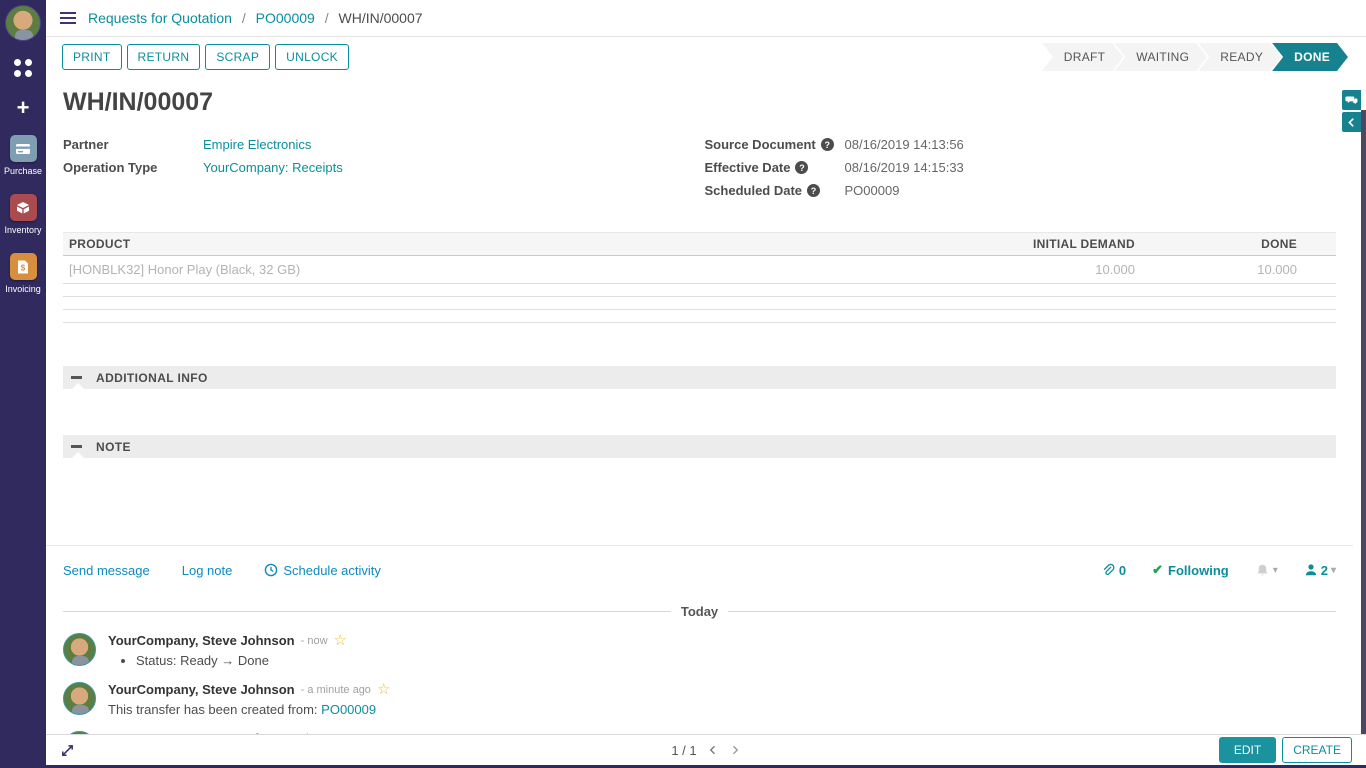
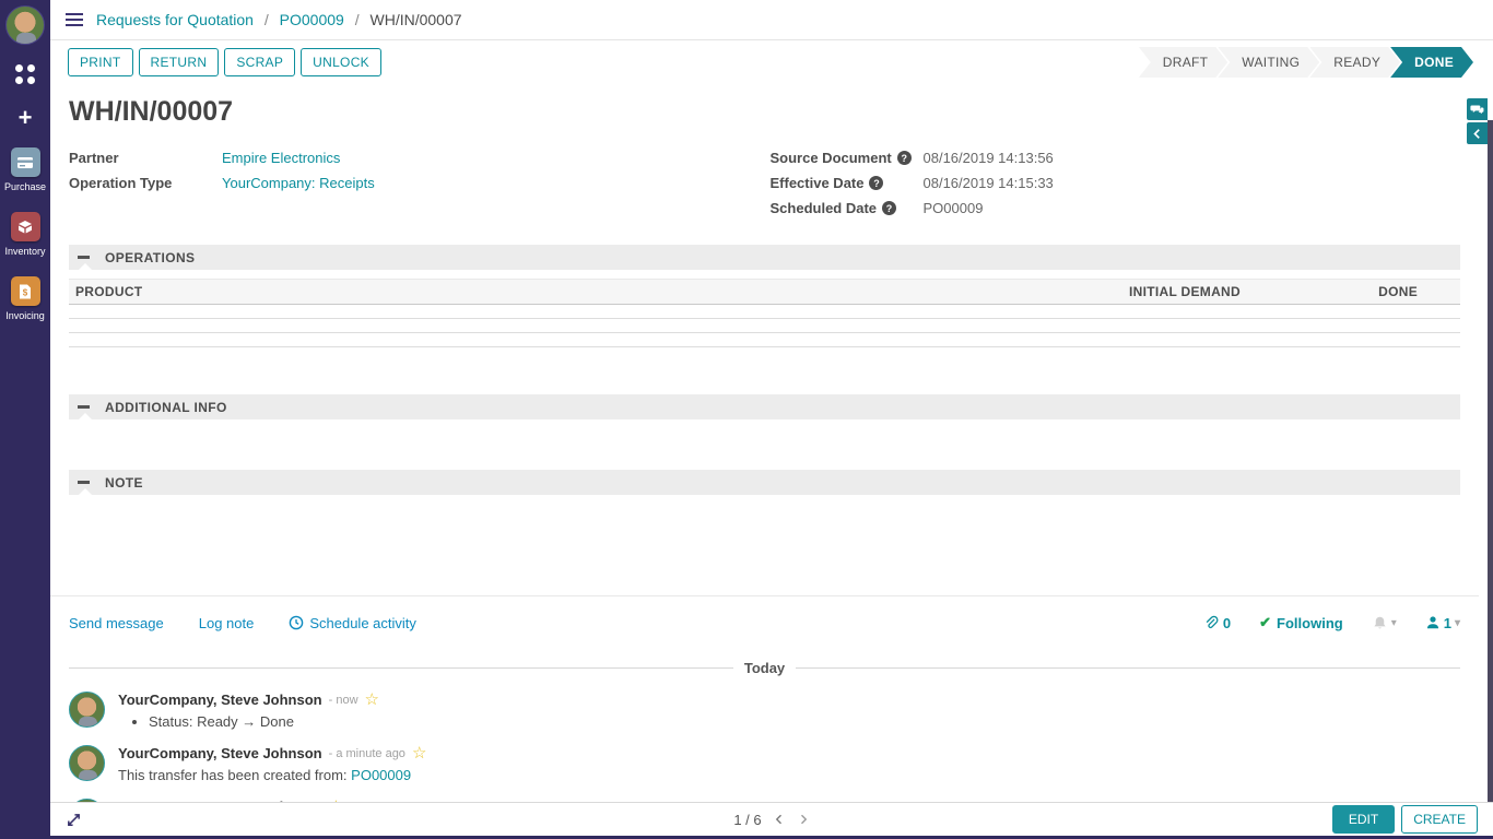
  +
  Purchase
  Inventory
  $
  Invoicing
  Requests for Quotation / PO00009 / WH/IN/00007
  PRINT
  RETURN
  SCRAP
  UNLOCK
  DRAFT
  WAITING
  READY
  DONE
  WH/IN/00007
  Partner
  Empire Electronics
  Operation Type
  YourCompany: Receipts
  Source Document
  ?
  08/16/2019 14:13:56
  Effective Date
  ?
  08/16/2019 14:15:33
  Scheduled Date
  ?
  PO00009
+ OPERATIONS
  PRODUCT	INITIAL DEMAND	DONE
- [HONBLK32] Honor Play (Black, 32 GB)	10.000	10.000
  ADDITIONAL INFO
  NOTE
  Send message
  Log note
  Schedule activity
  0
  ✔
  Following
  ▾
- 2
+ 1
  ▾
  Today
  YourCompany, Steve Johnson
  - now
  ☆
  Status: Ready → Done
  YourCompany, Steve Johnson
  - a minute ago
  ☆
  This transfer has been created from: PO00009
- 1 / 1
+ 1 / 6
  EDIT
  CREATE
